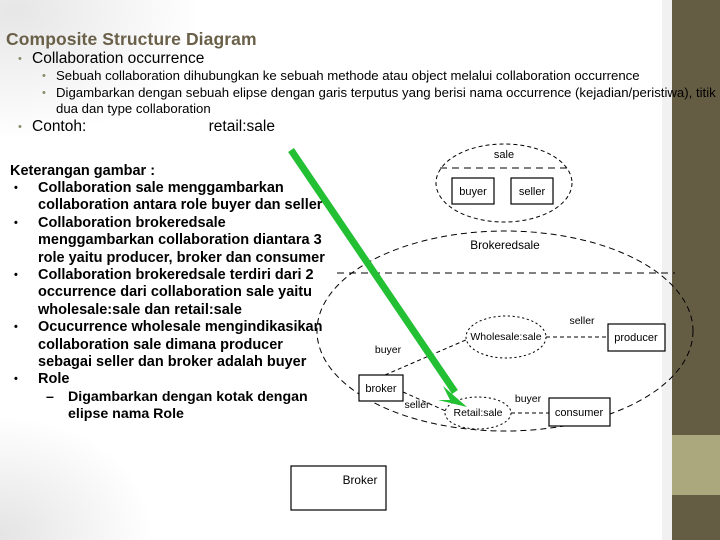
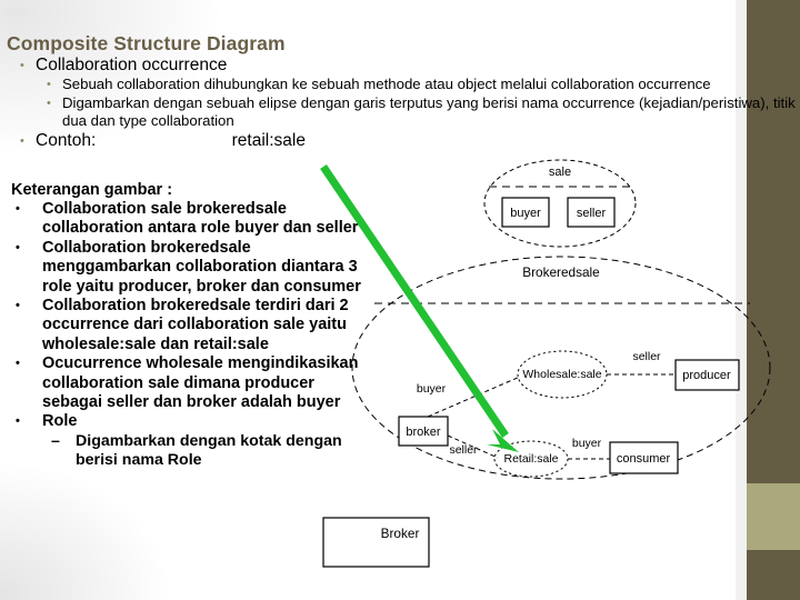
  Composite Structure Diagram
  •
  Collaboration occurrence
  •
  Sebuah collaboration dihubungkan ke sebuah methode atau object melalui collaboration occurrence
  •
  Digambarkan dengan sebuah elipse dengan garis terputus yang berisi nama occurrence (kejadian/peristiwa), titik dua dan type collaboration
  •
  Contoh: retail:sale
  Keterangan gambar :
  •
- Collaboration sale menggambarkan collaboration antara role buyer dan seller
+ Collaboration sale brokeredsale collaboration antara role buyer dan seller
  •
  Collaboration brokeredsale menggambarkan collaboration diantara 3 role yaitu producer, broker dan consumer
  •
  Collaboration brokeredsale terdiri dari 2 occurrence dari collaboration sale yaitu wholesale:sale dan retail:sale
  •
  Ocucurrence wholesale mengindikasikan collaboration sale dimana producer sebagai seller dan broker adalah buyer
  •
  Role
  –
- Digambarkan dengan kotak dengan elipse nama Role
+ Digambarkan dengan kotak dengan berisi nama Role
  sale
  buyer
  seller
  Brokeredsale
  Wholesale:sale
  seller
  producer
  broker
  buyer
  Retail:sale
  seller
  buyer
  consumer
  Broker
